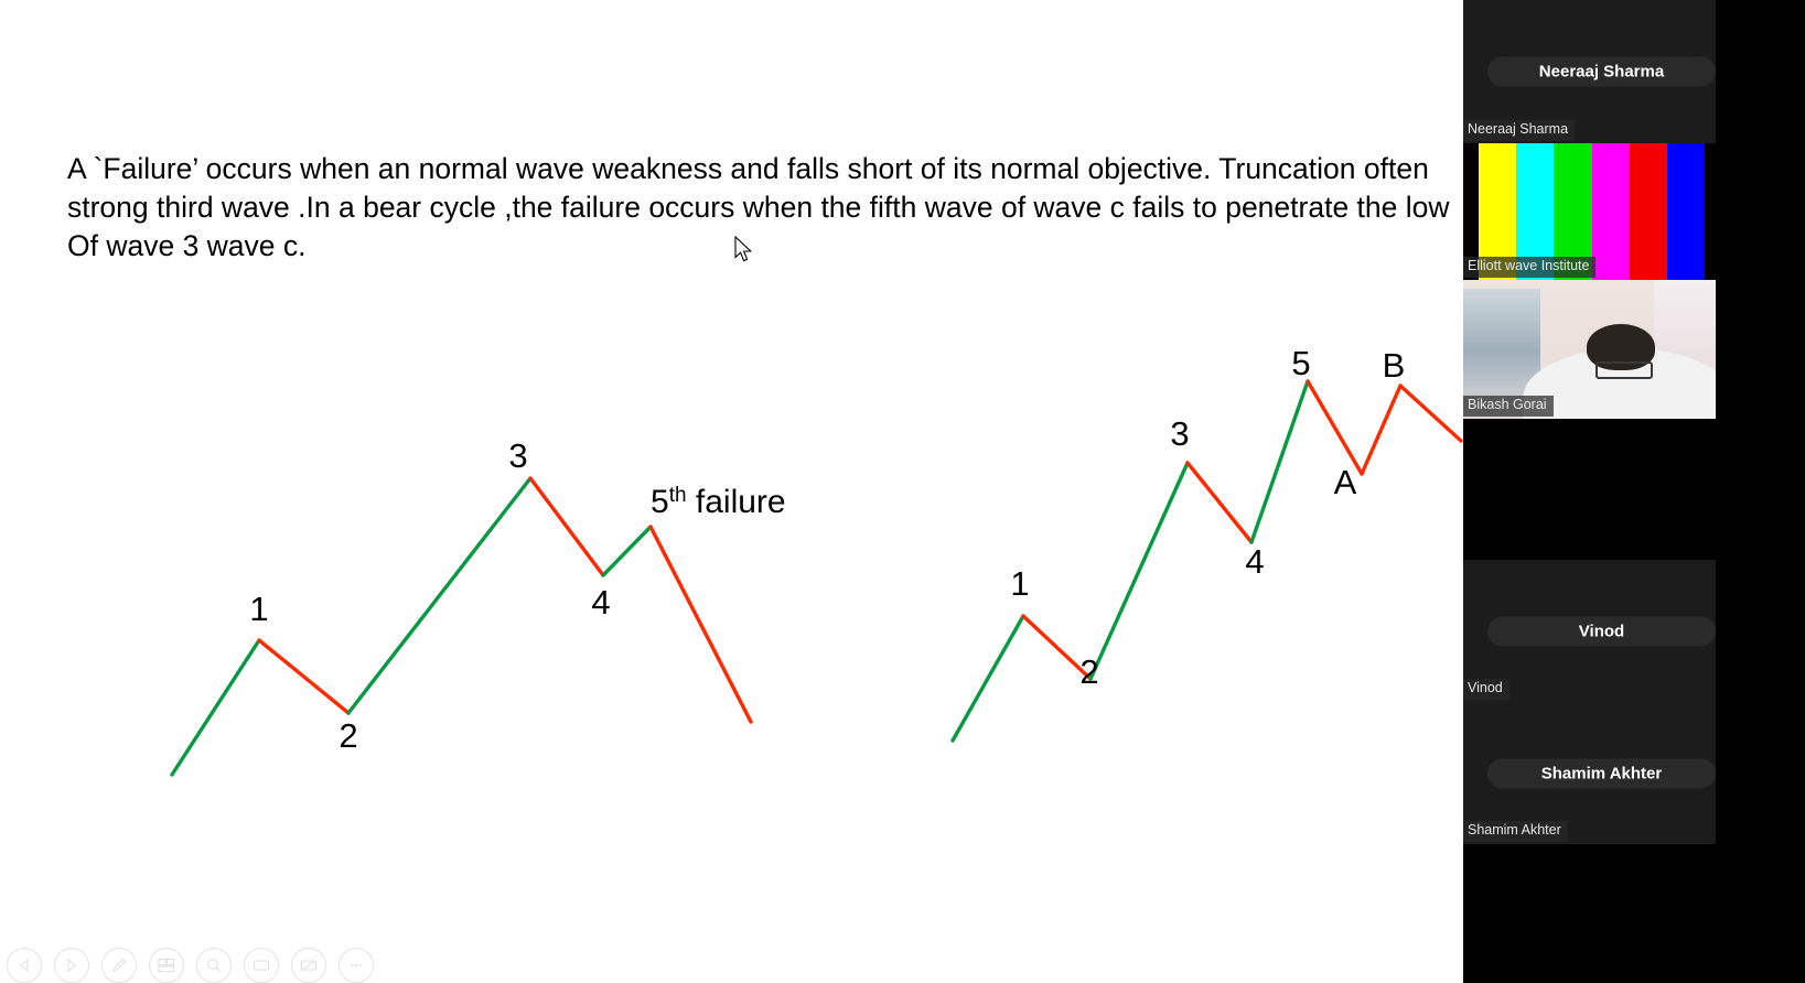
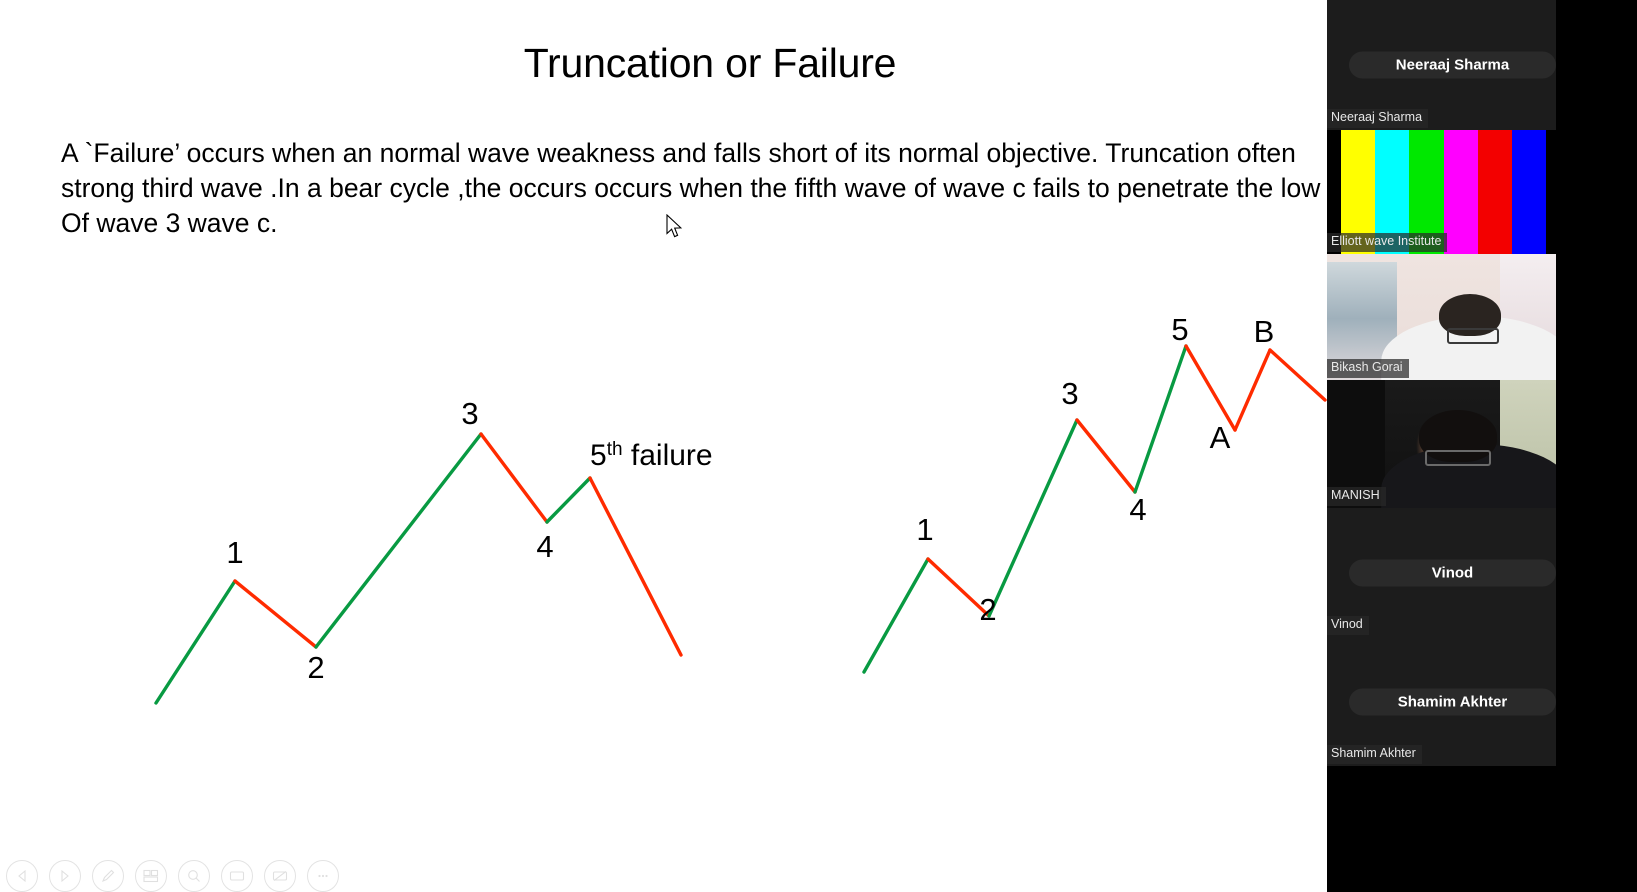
+ Truncation or Failure
  A `Failure’ occurs when an normal wave weakness and falls short of its normal objective. Truncation often
- strong third wave .In a bear cycle ,the failure occurs when the fifth wave of wave c fails to penetrate the low
+ strong third wave .In a bear cycle ,the occurs occurs when the fifth wave of wave c fails to penetrate the low
  Of wave 3 wave c.
  1
  2
  3
  4
  5th failure
  1
  2
  3
  4
  5
  A
  B
  Neeraaj Sharma
  Neeraaj Sharma
  Elliott wave Institute
  Bikash Gorai
+ MANISH
  Vinod
  Vinod
  Shamim Akhter
  Shamim Akhter
